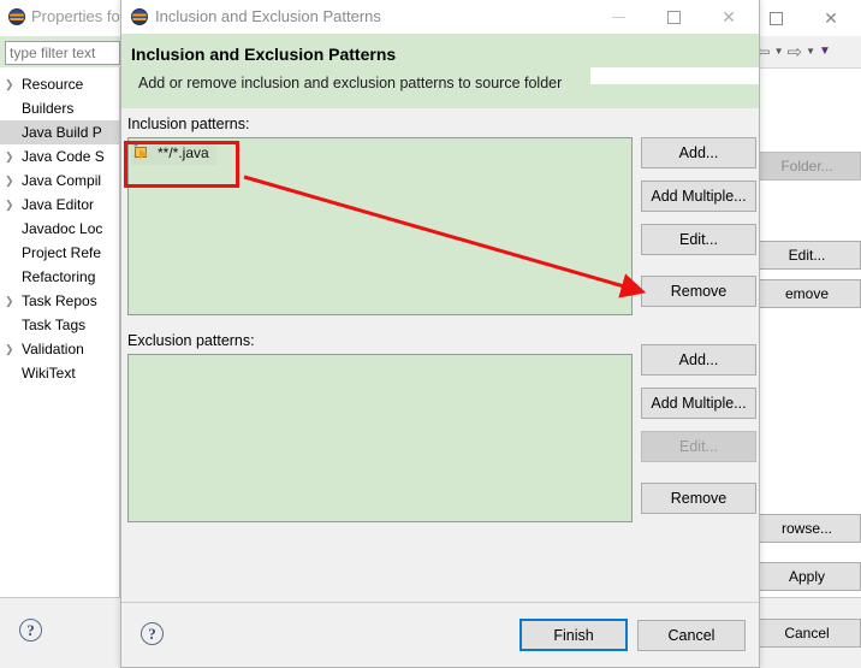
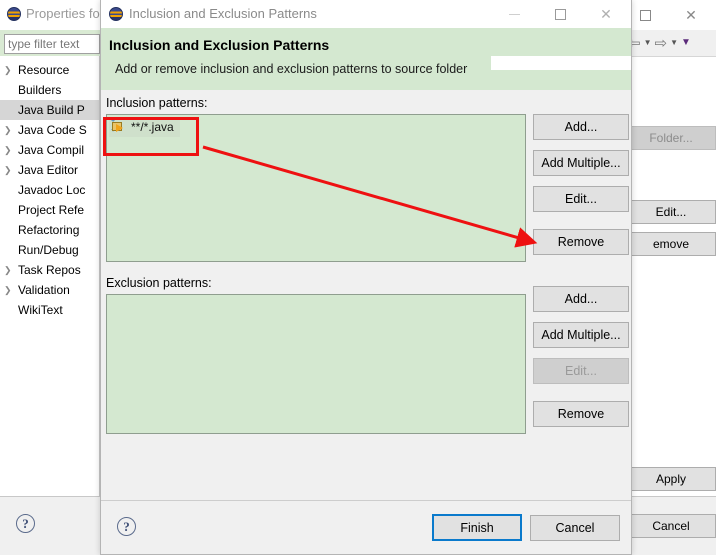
  Properties fo
  ✕
  type filter text
  ⇦
  ▼
  ⇨
  ▼
  ▼
  ❯
  Resource
  Builders
  Java Build P
  ❯
  Java Code S
  ❯
  Java Compil
  ❯
  Java Editor
  Javadoc Loc
  Project Refe
  Refactoring
+ Run/Debug
  ❯
  Task Repos
- Task Tags
  ❯
  Validation
  WikiText
  Folder...
  Edit...
  emove
- rowse...
  Apply
  ?
  Cancel
  Inclusion and Exclusion Patterns
  ✕
  Inclusion and Exclusion Patterns
  Add or remove inclusion and exclusion patterns to source folder
  Inclusion patterns:
  **/*.java
  Add...
  Add Multiple...
  Edit...
  Remove
  Exclusion patterns:
  Add...
  Add Multiple...
  Edit...
  Remove
  ?
  Finish
  Cancel
